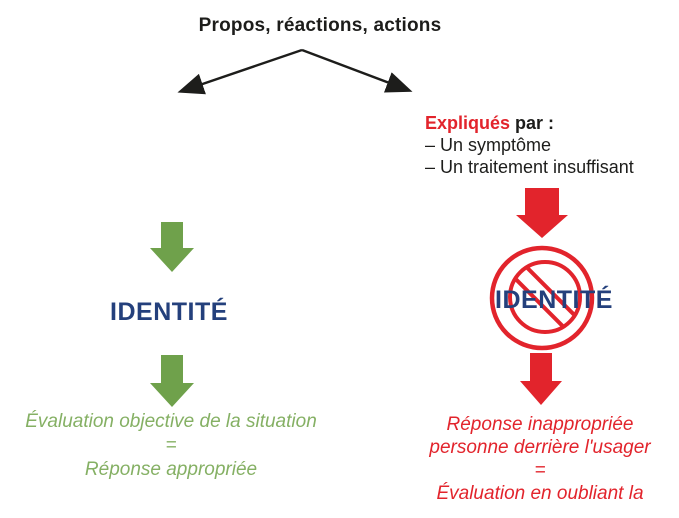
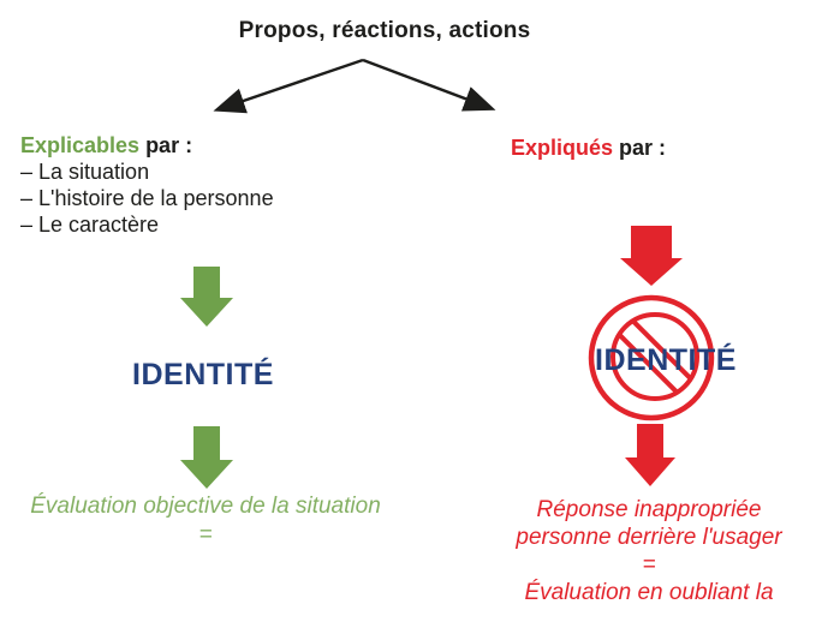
  Propos, réactions, actions
+ Explicables par :
+ – La situation
+ – L'histoire de la personne
+ – Le caractère
  Expliqués par :
- – Un symptôme
- – Un traitement insuffisant
  IDENTITÉ
  Évaluation objective de la situation
  =
- Réponse appropriée
  IDENTITÉ
  Réponse inappropriée
  personne derrière l'usager
  =
  Évaluation en oubliant la
